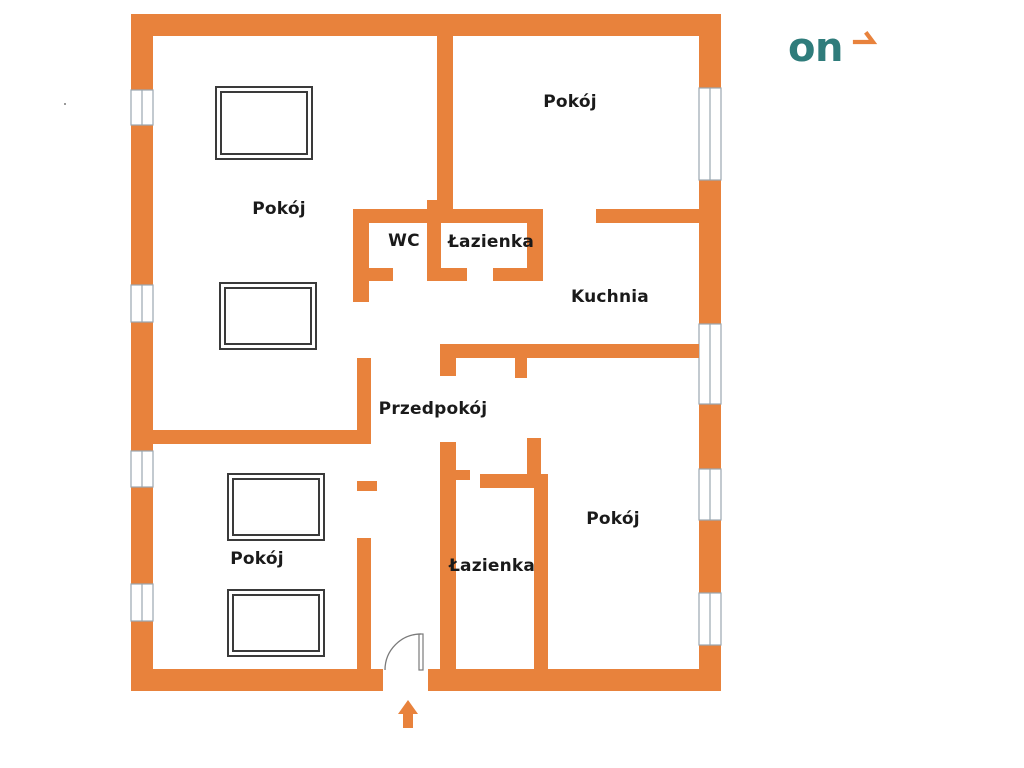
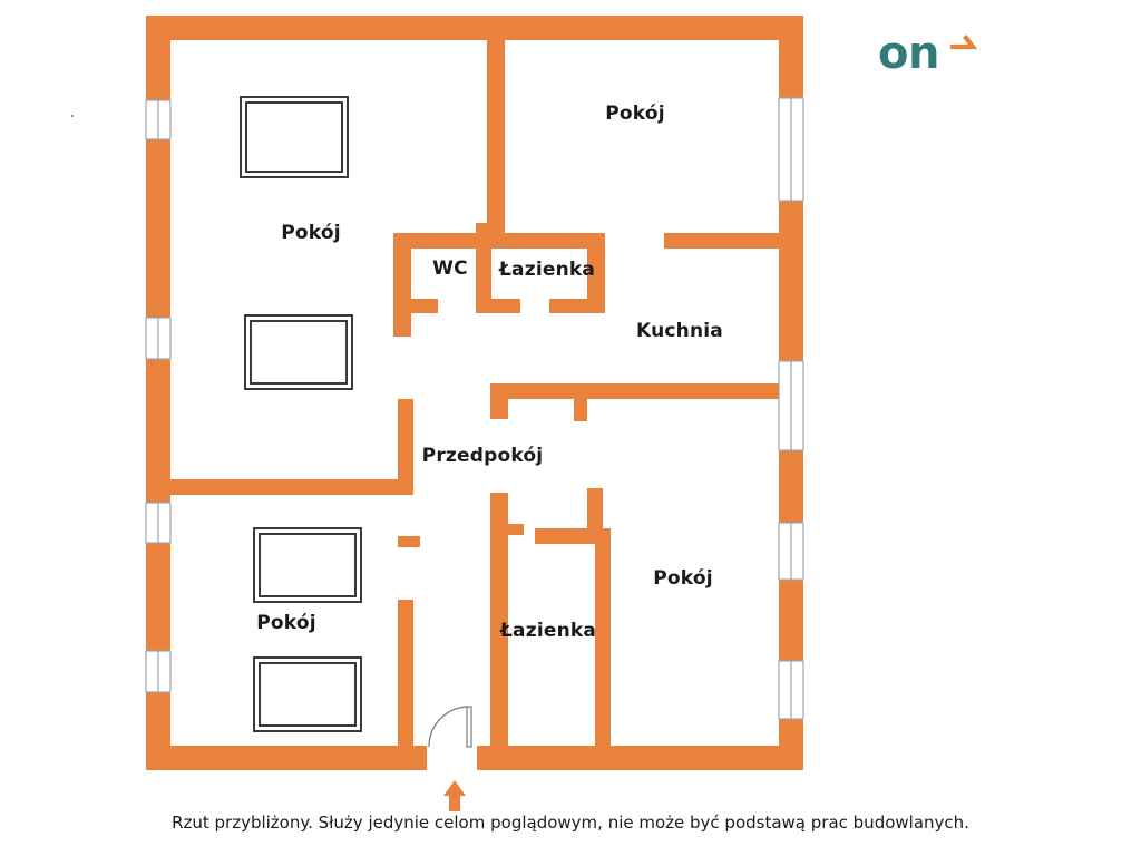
  on
  Pokój
  Pokój
  WC
  Łazienka
  Kuchnia
  Przedpokój
  Pokój
  Łazienka
  Pokój
+ Rzut przybliżony. Służy jedynie celom poglądowym, nie może być podstawą prac budowlanych.
